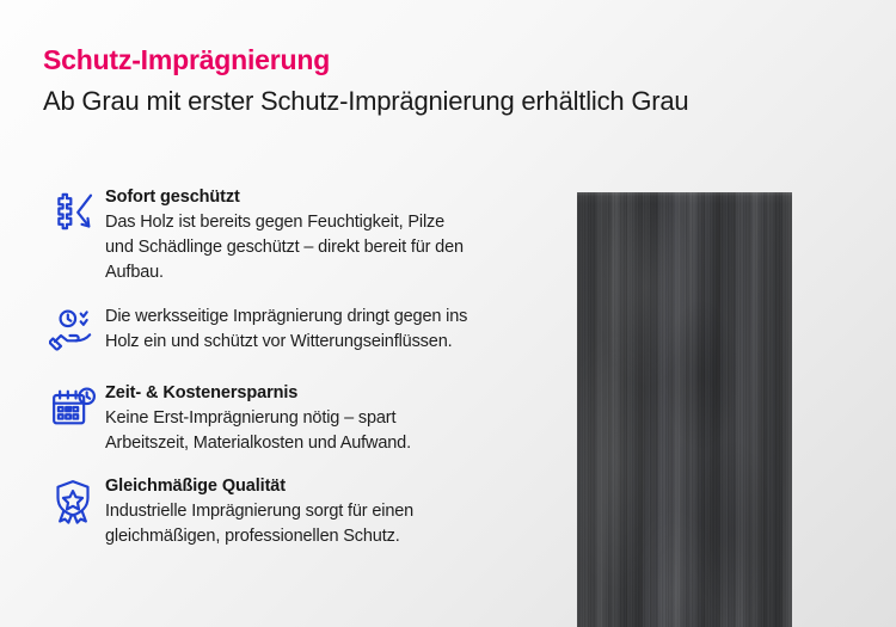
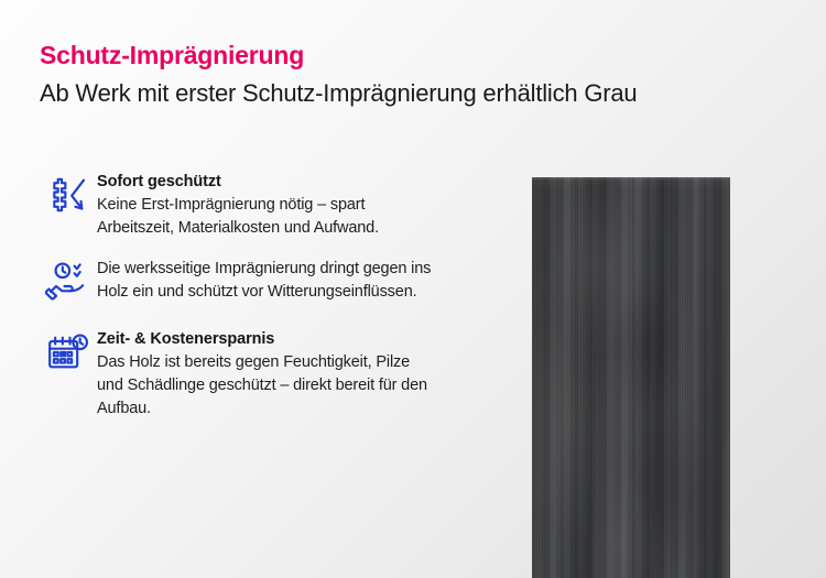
  Schutz-Imprägnierung
- Ab Grau mit erster Schutz-Imprägnierung erhältlich Grau
+ Ab Werk mit erster Schutz-Imprägnierung erhältlich Grau
  Sofort geschützt
- Das Holz ist bereits gegen Feuchtigkeit, Pilze und Schädlinge geschützt – direkt bereit für den Aufbau.
+ Keine Erst-Imprägnierung nötig – spart Arbeitszeit, Materialkosten und Aufwand.
  Die werksseitige Imprägnierung dringt gegen ins Holz ein und schützt vor Witterungseinflüssen.
  Zeit- & Kostenersparnis
- Keine Erst-Imprägnierung nötig – spart Arbeitszeit, Materialkosten und Aufwand.
+ Das Holz ist bereits gegen Feuchtigkeit, Pilze und Schädlinge geschützt – direkt bereit für den Aufbau.
- Gleichmäßige Qualität
- Industrielle Imprägnierung sorgt für einen gleichmäßigen, professionellen Schutz.
